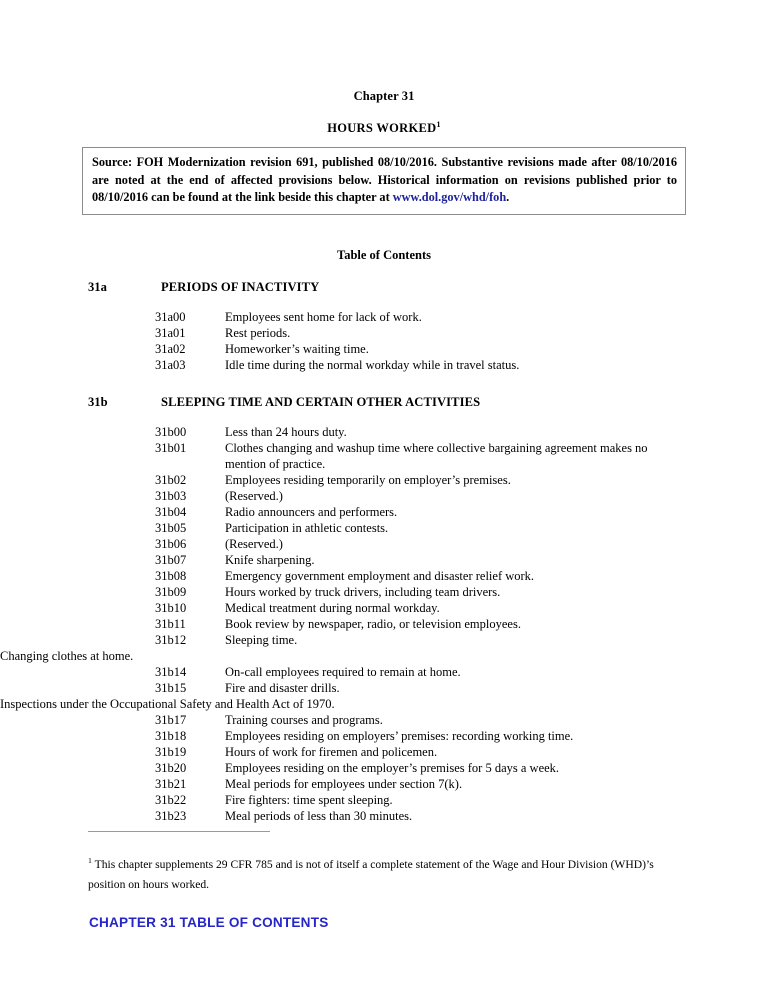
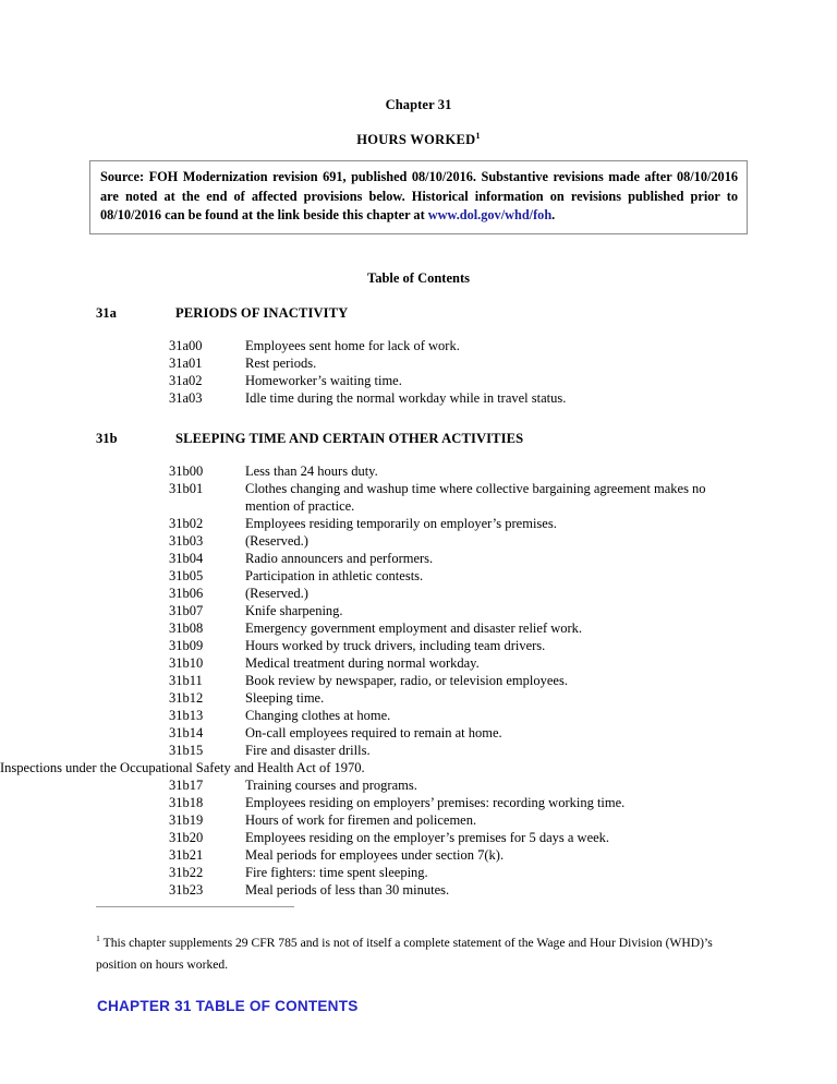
  Chapter 31
  HOURS WORKED1
  Source: FOH Modernization revision 691, published 08/10/2016. Substantive revisions made after 08/10/2016 are noted at the end of affected provisions below. Historical information on revisions published prior to 08/10/2016 can be found at the link beside this chapter at www.dol.gov/whd/foh.
  Table of Contents
  31a
  PERIODS OF INACTIVITY
  31a00
  Employees sent home for lack of work.
  31a01
  Rest periods.
  31a02
  Homeworker’s waiting time.
  31a03
  Idle time during the normal workday while in travel status.
  31b
  SLEEPING TIME AND CERTAIN OTHER ACTIVITIES
  31b00
  Less than 24 hours duty.
  31b01
  Clothes changing and washup time where collective bargaining agreement makes no mention of practice.
  31b02
  Employees residing temporarily on employer’s premises.
  31b03
  (Reserved.)
  31b04
  Radio announcers and performers.
  31b05
  Participation in athletic contests.
  31b06
  (Reserved.)
  31b07
  Knife sharpening.
  31b08
  Emergency government employment and disaster relief work.
  31b09
  Hours worked by truck drivers, including team drivers.
  31b10
  Medical treatment during normal workday.
  31b11
  Book review by newspaper, radio, or television employees.
  31b12
  Sleeping time.
+ 31b13
  Changing clothes at home.
  31b14
  On-call employees required to remain at home.
  31b15
  Fire and disaster drills.
  Inspections under the Occupational Safety and Health Act of 1970.
  31b17
  Training courses and programs.
  31b18
  Employees residing on employers’ premises: recording working time.
  31b19
  Hours of work for firemen and policemen.
  31b20
  Employees residing on the employer’s premises for 5 days a week.
  31b21
  Meal periods for employees under section 7(k).
  31b22
  Fire fighters: time spent sleeping.
  31b23
  Meal periods of less than 30 minutes.
  1 This chapter supplements 29 CFR 785 and is not of itself a complete statement of the Wage and Hour Division (WHD)’s position on hours worked.
  CHAPTER 31 TABLE OF CONTENTS
